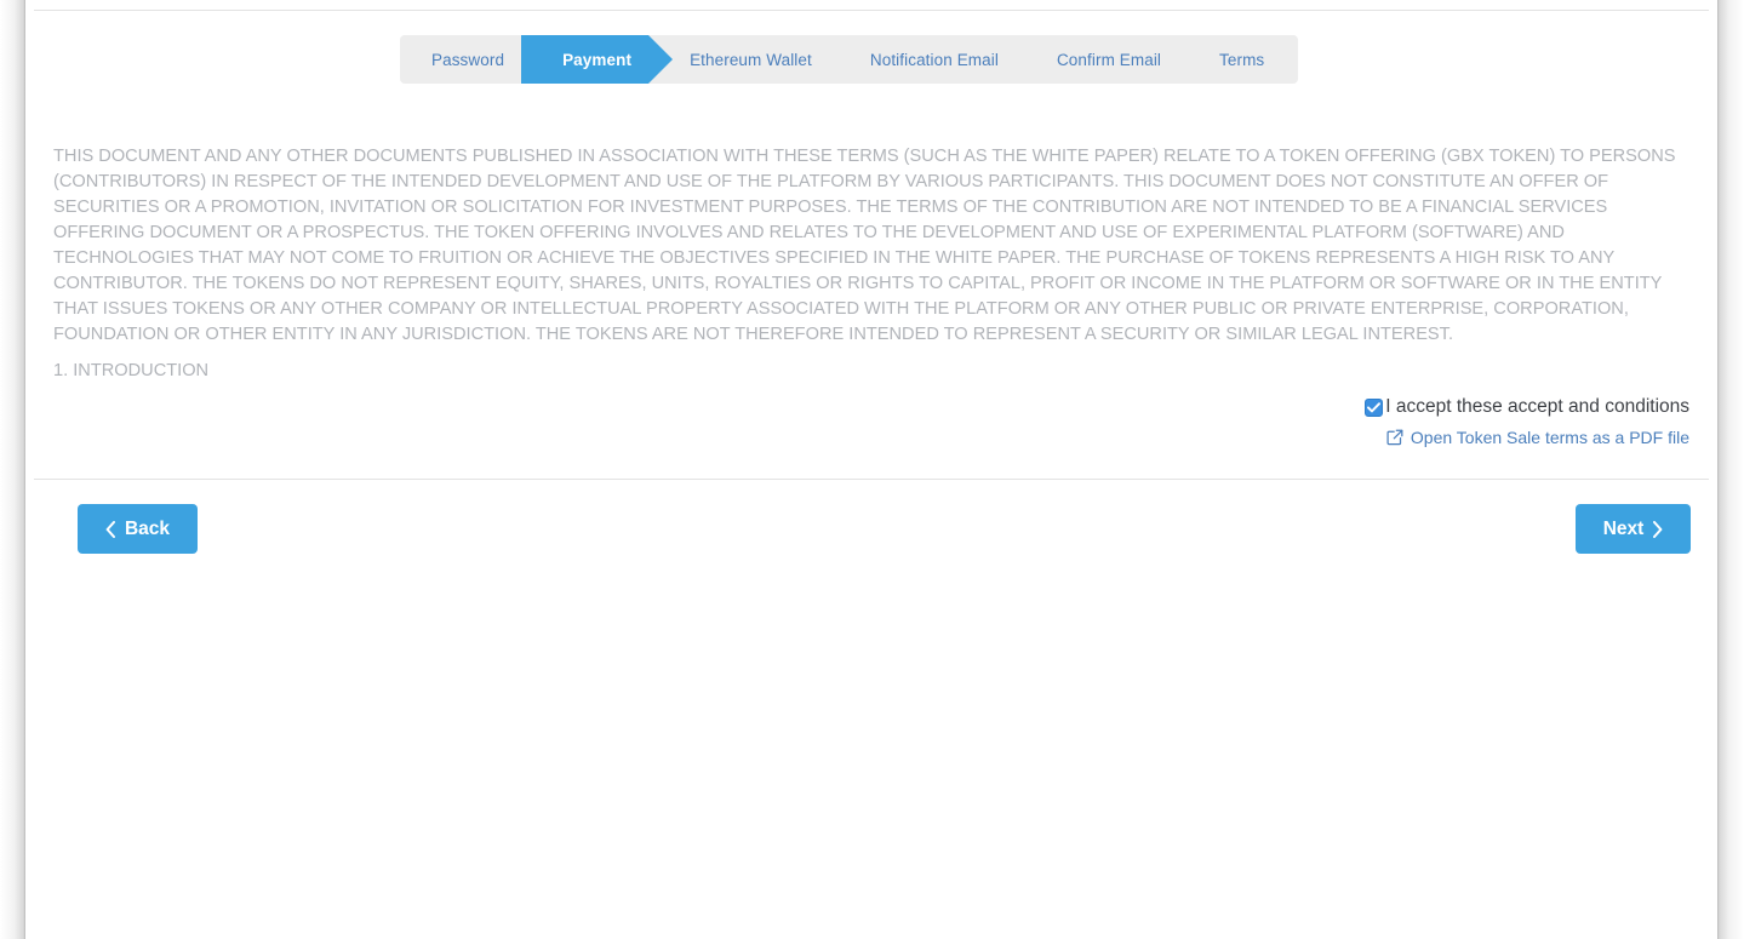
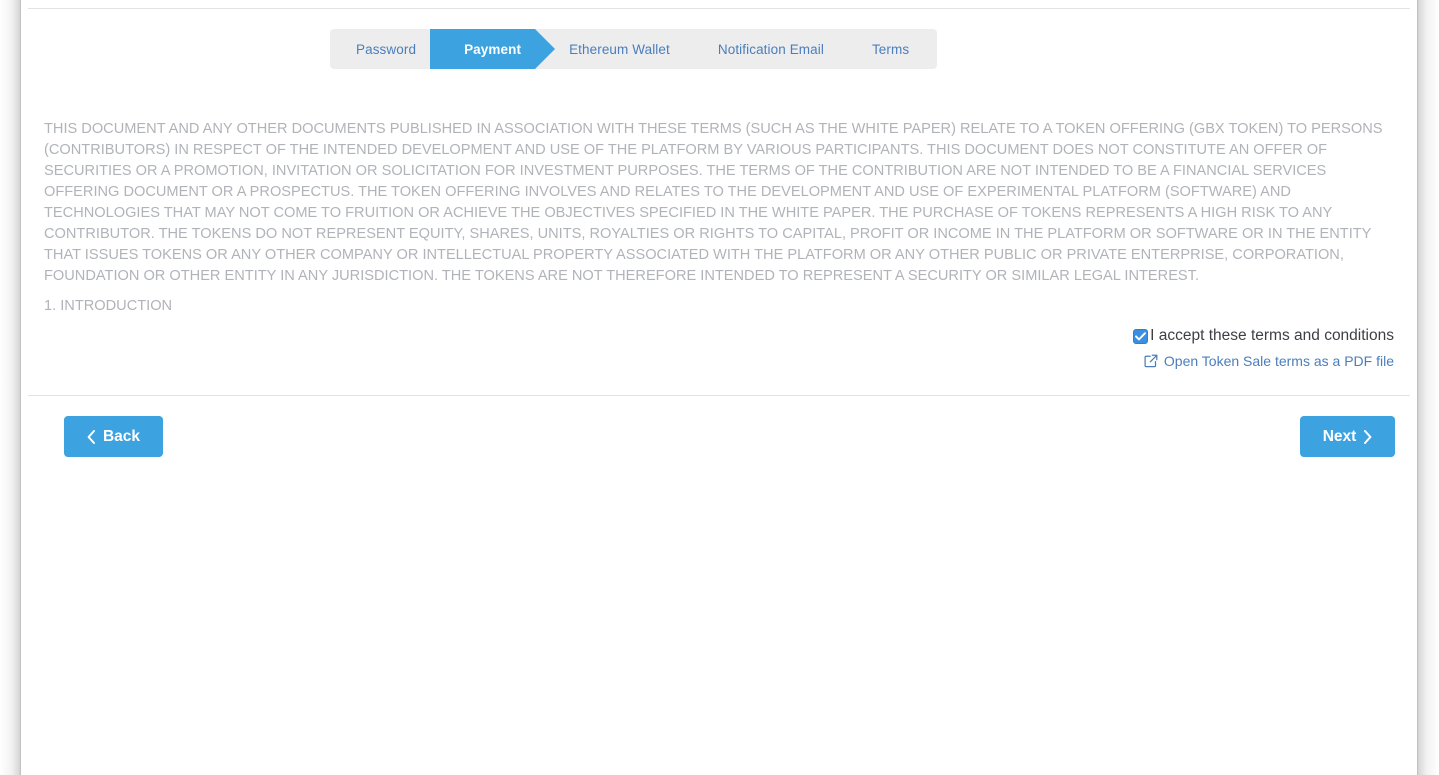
  Password
  Payment
  Ethereum Wallet
  Notification Email
- Confirm Email
  Terms
  THIS DOCUMENT AND ANY OTHER DOCUMENTS PUBLISHED IN ASSOCIATION WITH THESE TERMS (SUCH AS THE WHITE PAPER) RELATE TO A TOKEN OFFERING (GBX TOKEN) TO PERSONS (CONTRIBUTORS) IN RESPECT OF THE INTENDED DEVELOPMENT AND USE OF THE PLATFORM BY VARIOUS PARTICIPANTS. THIS DOCUMENT DOES NOT CONSTITUTE AN OFFER OF SECURITIES OR A PROMOTION, INVITATION OR SOLICITATION FOR INVESTMENT PURPOSES. THE TERMS OF THE CONTRIBUTION ARE NOT INTENDED TO BE A FINANCIAL SERVICES OFFERING DOCUMENT OR A PROSPECTUS. THE TOKEN OFFERING INVOLVES AND RELATES TO THE DEVELOPMENT AND USE OF EXPERIMENTAL PLATFORM (SOFTWARE) AND TECHNOLOGIES THAT MAY NOT COME TO FRUITION OR ACHIEVE THE OBJECTIVES SPECIFIED IN THE WHITE PAPER. THE PURCHASE OF TOKENS REPRESENTS A HIGH RISK TO ANY CONTRIBUTOR. THE TOKENS DO NOT REPRESENT EQUITY, SHARES, UNITS, ROYALTIES OR RIGHTS TO CAPITAL, PROFIT OR INCOME IN THE PLATFORM OR SOFTWARE OR IN THE ENTITY THAT ISSUES TOKENS OR ANY OTHER COMPANY OR INTELLECTUAL PROPERTY ASSOCIATED WITH THE PLATFORM OR ANY OTHER PUBLIC OR PRIVATE ENTERPRISE, CORPORATION, FOUNDATION OR OTHER ENTITY IN ANY JURISDICTION. THE TOKENS ARE NOT THEREFORE INTENDED TO REPRESENT A SECURITY OR SIMILAR LEGAL INTEREST.
  1. INTRODUCTION
- I accept these accept and conditions
+ I accept these terms and conditions
  Open Token Sale terms as a PDF file
  Back
  Next
